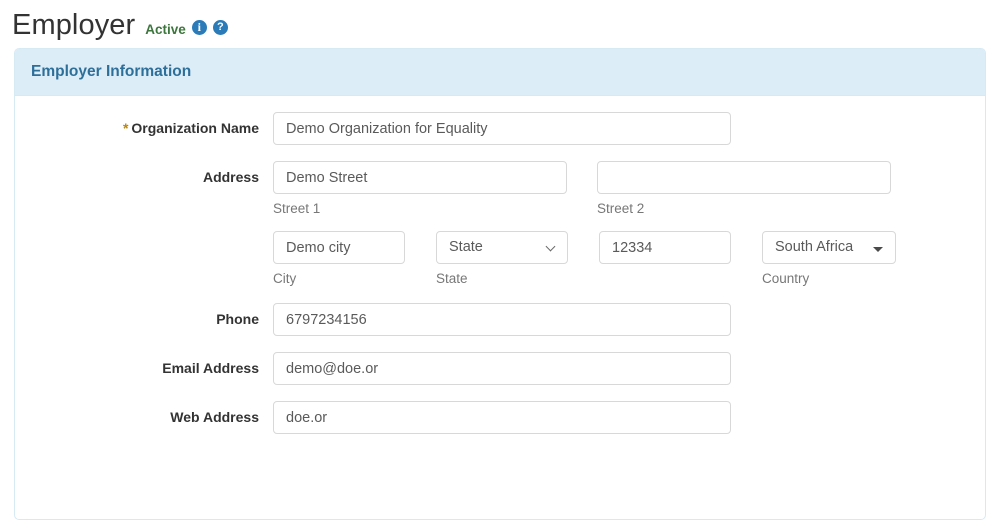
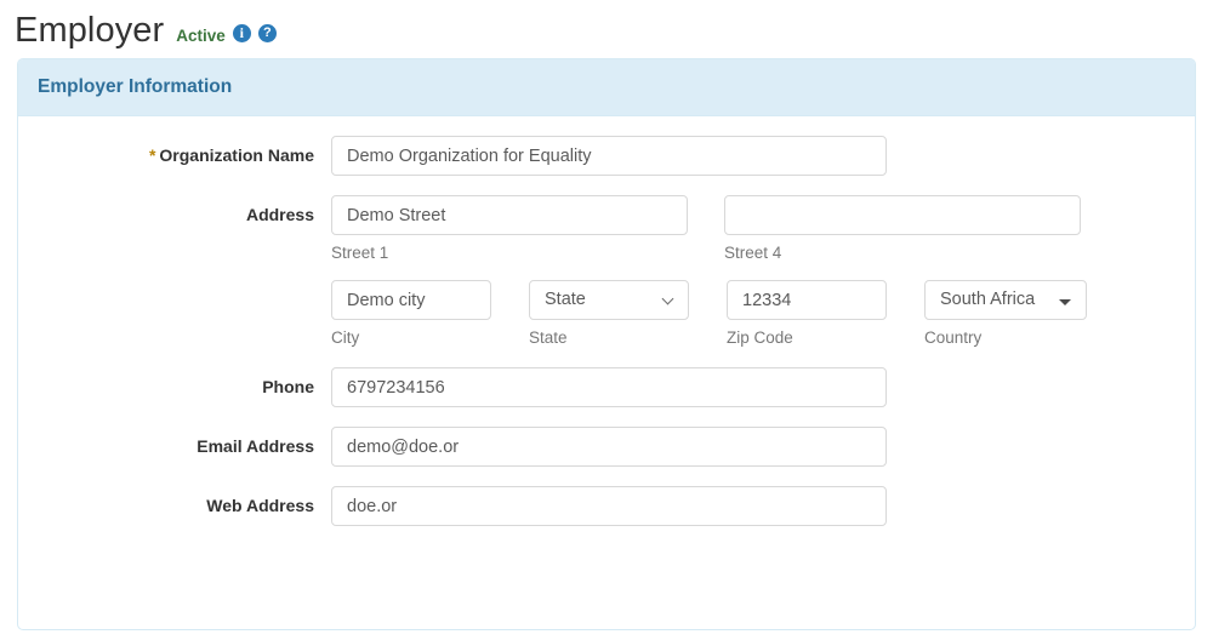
  Employer
  Active
  Employer Information
  * Organization Name
  Demo Organization for Equality
  Address
  Demo Street
  Street 1
- Street 2
+ Street 4
  Demo city
  City
  State
  State
  12334
+ Zip Code
  South Africa
  Country
  Phone
  6797234156
  Email Address
  demo@doe.or
  Web Address
  doe.or
